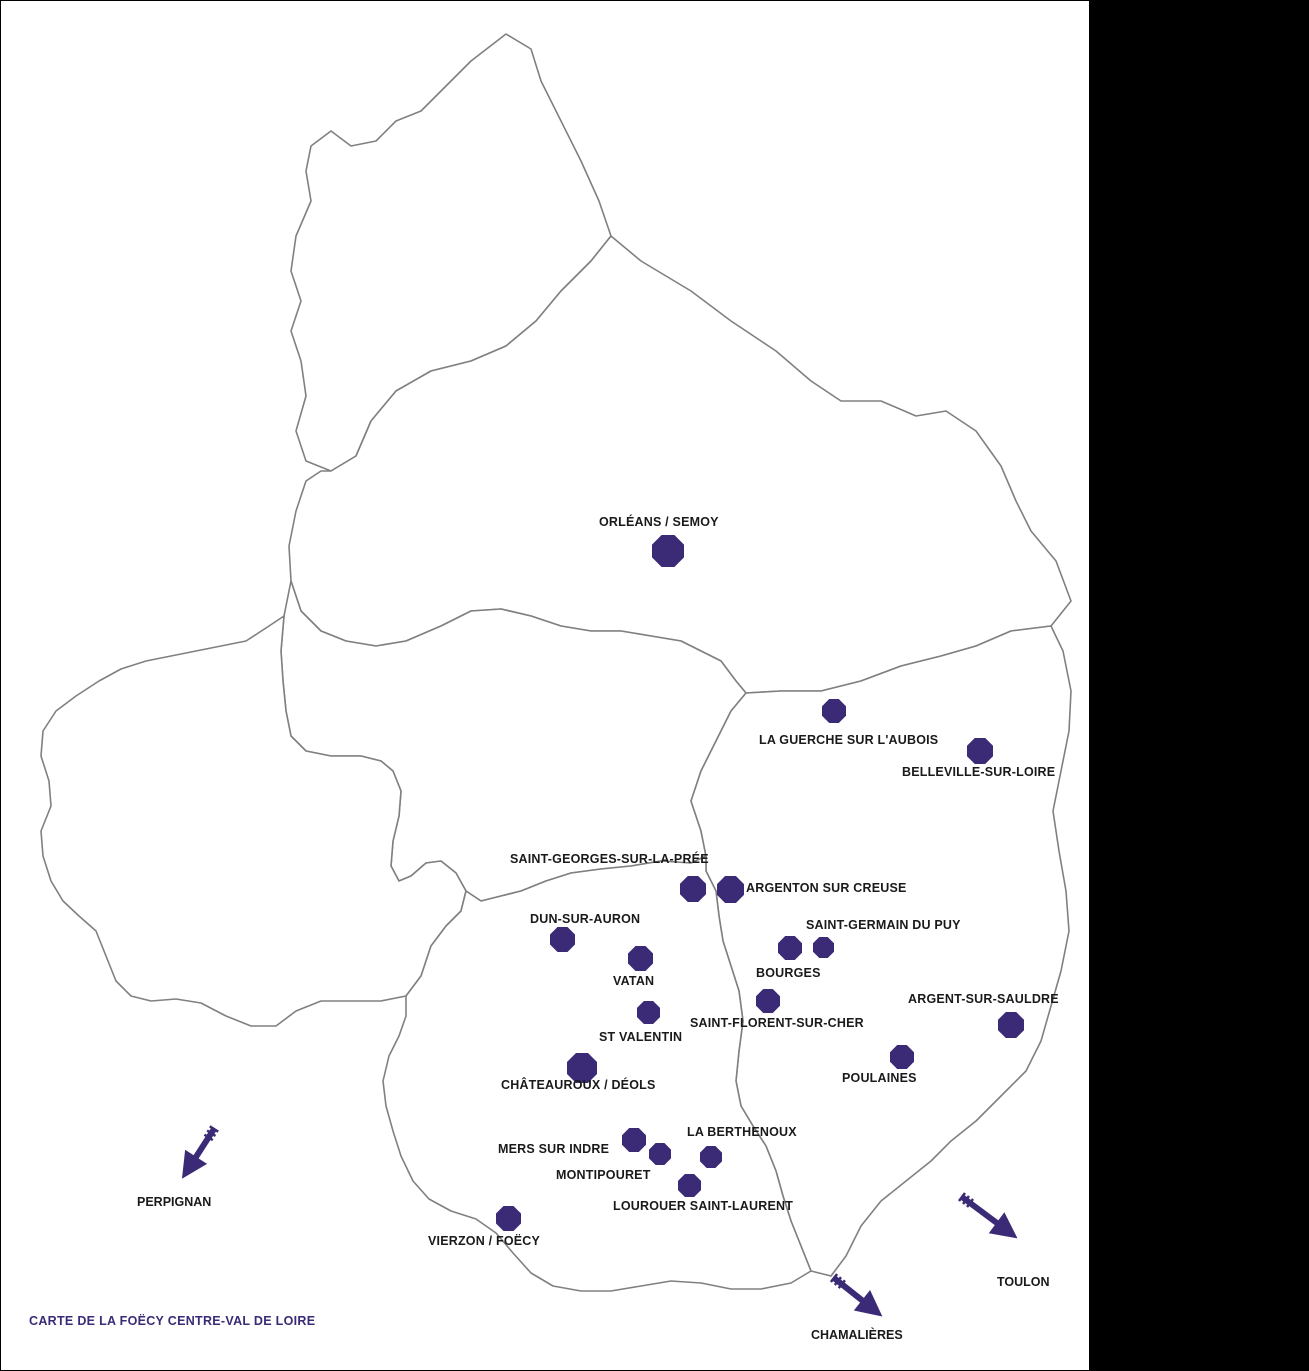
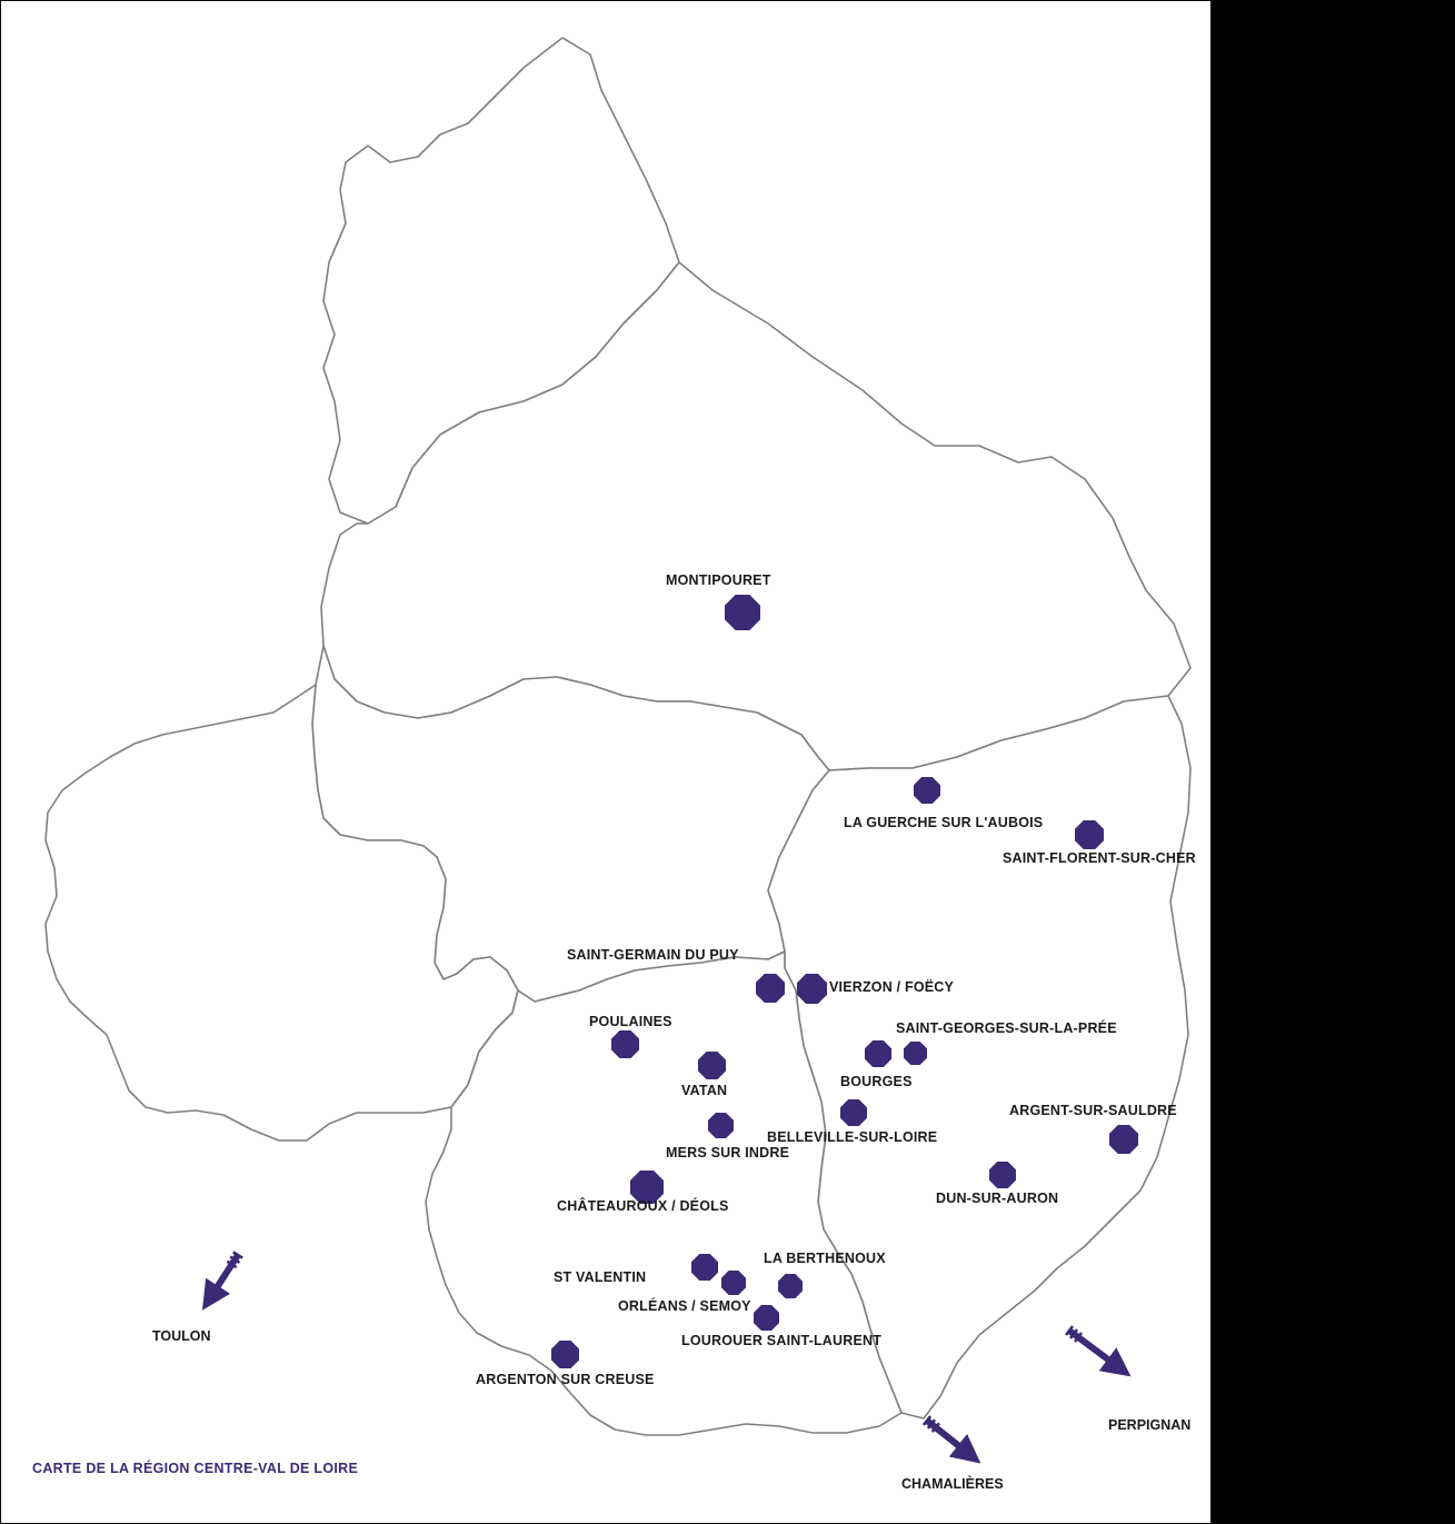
- ORLÉANS / SEMOY
+ MONTIPOURET
  LA GUERCHE SUR L'AUBOIS
- BELLEVILLE-SUR-LOIRE
+ SAINT-FLORENT-SUR-CHER
- SAINT-GEORGES-SUR-LA-PRÉE
+ SAINT-GERMAIN DU PUY
- ARGENTON SUR CREUSE
+ VIERZON / FOËCY
- DUN-SUR-AURON
+ POULAINES
- SAINT-GERMAIN DU PUY
+ SAINT-GEORGES-SUR-LA-PRÉE
  BOURGES
  VATAN
  ARGENT-SUR-SAULDRE
- SAINT-FLORENT-SUR-CHER
+ BELLEVILLE-SUR-LOIRE
- ST VALENTIN
+ MERS SUR INDRE
- POULAINES
+ DUN-SUR-AURON
  CHÂTEAUROUX / DÉOLS
  LA BERTHENOUX
- MERS SUR INDRE
+ ST VALENTIN
- MONTIPOURET
+ ORLÉANS / SEMOY
  LOUROUER SAINT-LAURENT
- VIERZON / FOËCY
+ ARGENTON SUR CREUSE
- PERPIGNAN
+ TOULON
  CHAMALIÈRES
- TOULON
+ PERPIGNAN
- CARTE DE LA FOËCY CENTRE-VAL DE LOIRE
+ CARTE DE LA RÉGION CENTRE-VAL DE LOIRE
